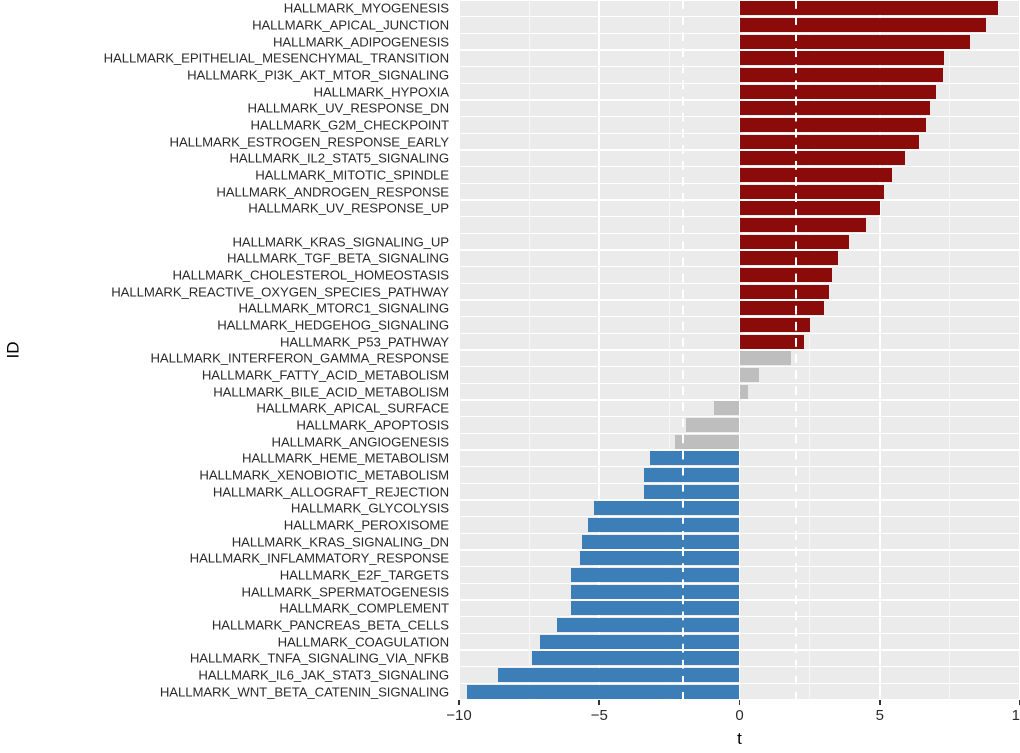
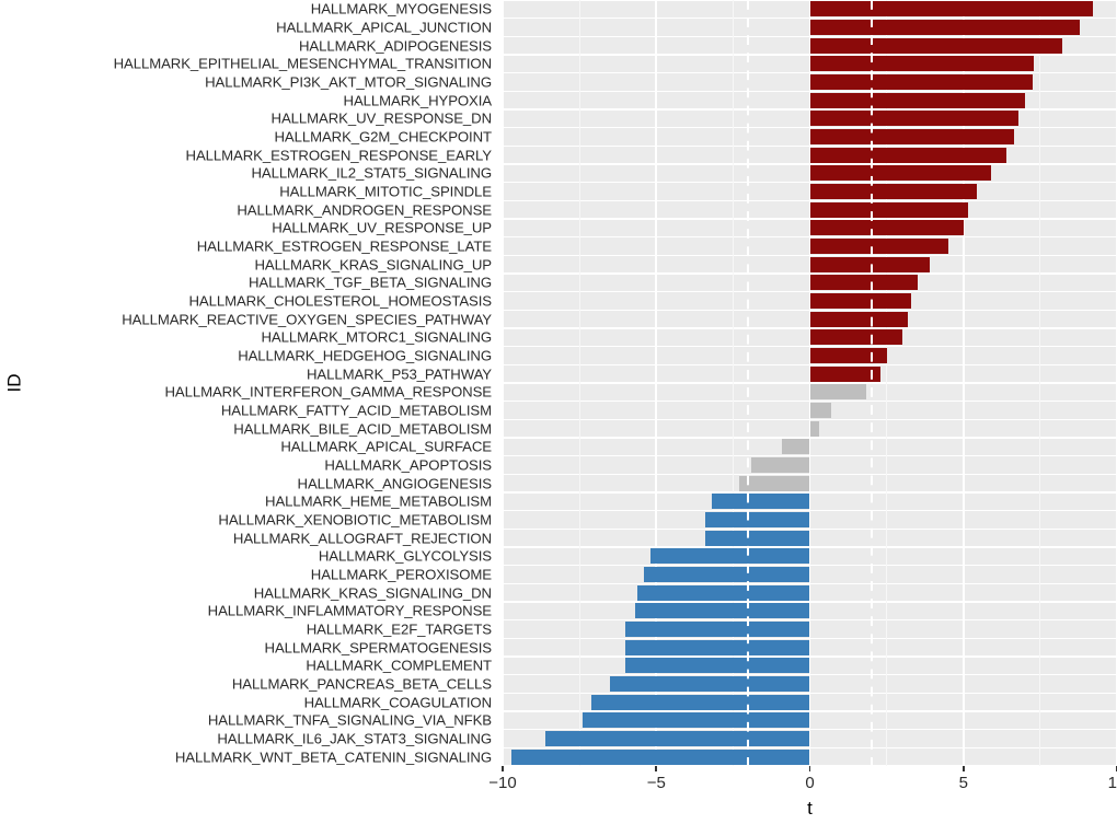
  HALLMARK_MYOGENESIS
  HALLMARK_APICAL_JUNCTION
  HALLMARK_ADIPOGENESIS
  HALLMARK_EPITHELIAL_MESENCHYMAL_TRANSITION
  HALLMARK_PI3K_AKT_MTOR_SIGNALING
  HALLMARK_HYPOXIA
  HALLMARK_UV_RESPONSE_DN
  HALLMARK_G2M_CHECKPOINT
  HALLMARK_ESTROGEN_RESPONSE_EARLY
  HALLMARK_IL2_STAT5_SIGNALING
  HALLMARK_MITOTIC_SPINDLE
  HALLMARK_ANDROGEN_RESPONSE
  HALLMARK_UV_RESPONSE_UP
+ HALLMARK_ESTROGEN_RESPONSE_LATE
  HALLMARK_KRAS_SIGNALING_UP
  HALLMARK_TGF_BETA_SIGNALING
  HALLMARK_CHOLESTEROL_HOMEOSTASIS
  HALLMARK_REACTIVE_OXYGEN_SPECIES_PATHWAY
  HALLMARK_MTORC1_SIGNALING
  HALLMARK_HEDGEHOG_SIGNALING
  HALLMARK_P53_PATHWAY
  HALLMARK_INTERFERON_GAMMA_RESPONSE
  HALLMARK_FATTY_ACID_METABOLISM
  HALLMARK_BILE_ACID_METABOLISM
  HALLMARK_APICAL_SURFACE
  HALLMARK_APOPTOSIS
  HALLMARK_ANGIOGENESIS
  HALLMARK_HEME_METABOLISM
  HALLMARK_XENOBIOTIC_METABOLISM
  HALLMARK_ALLOGRAFT_REJECTION
  HALLMARK_GLYCOLYSIS
  HALLMARK_PEROXISOME
  HALLMARK_KRAS_SIGNALING_DN
  HALLMARK_INFLAMMATORY_RESPONSE
  HALLMARK_E2F_TARGETS
  HALLMARK_SPERMATOGENESIS
  HALLMARK_COMPLEMENT
  HALLMARK_PANCREAS_BETA_CELLS
  HALLMARK_COAGULATION
  HALLMARK_TNFA_SIGNALING_VIA_NFKB
  HALLMARK_IL6_JAK_STAT3_SIGNALING
  HALLMARK_WNT_BETA_CATENIN_SIGNALING
  −10
  −5
  0
  5
  t
